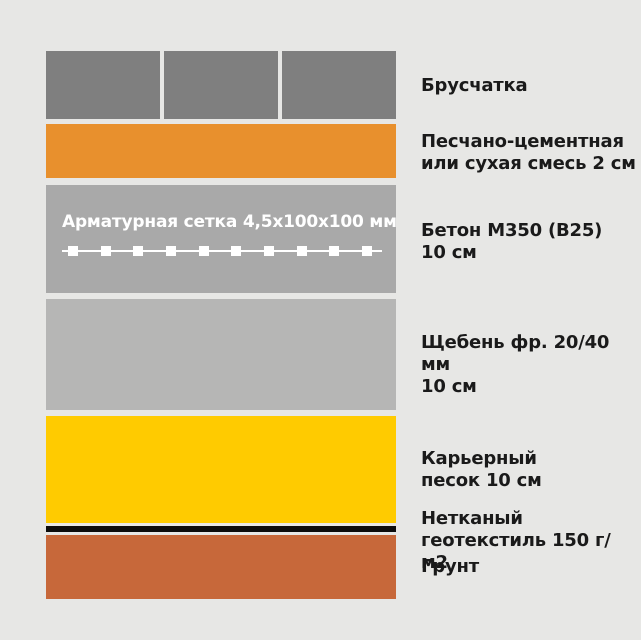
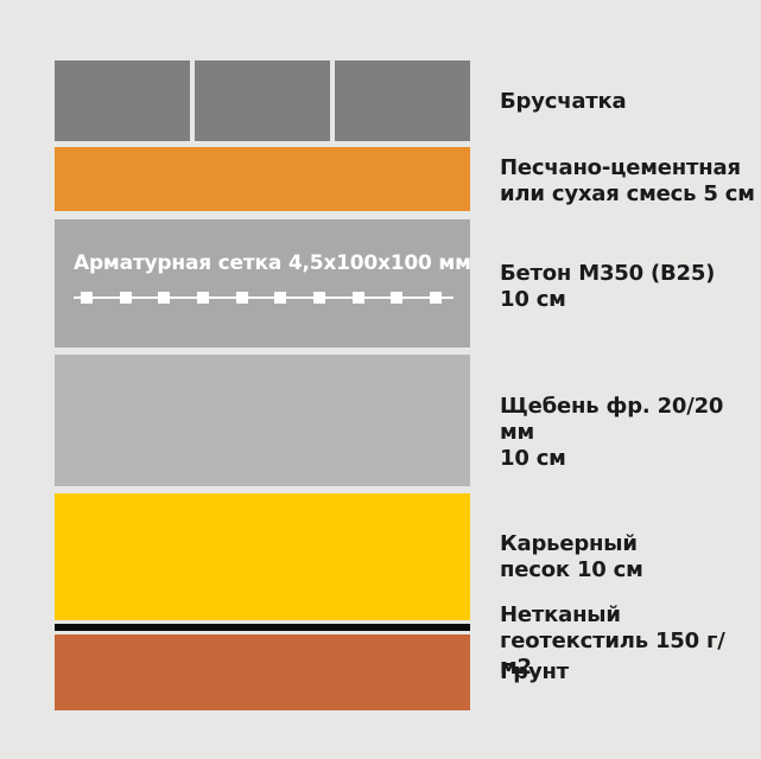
  Арматурная сетка 4,5х100х100 мм
  Брусчатка
  Песчано-цементная
- или сухая смесь 2 см
+ или сухая смесь 5 см
  Бетон М350 (В25)
  10 см
- Щебень фр. 20/40 мм
+ Щебень фр. 20/20 мм
  10 см
  Карьерный
  песок 10 см
  Нетканый
  геотекстиль 150 г/м2
  Грунт
